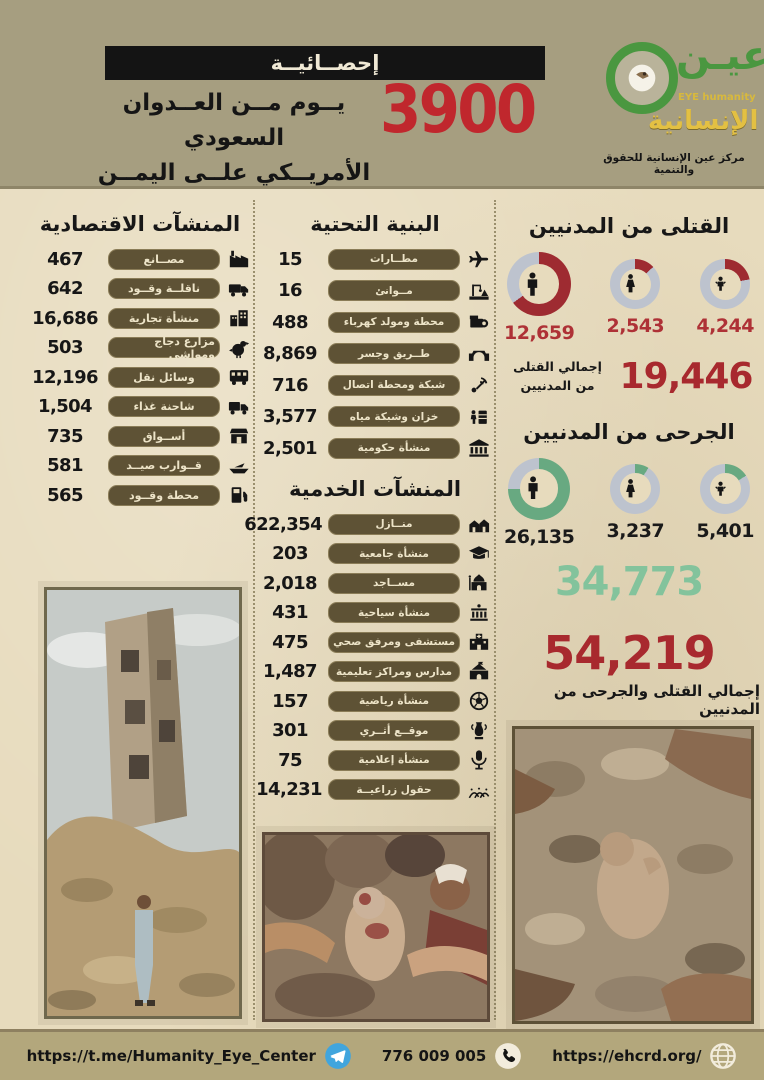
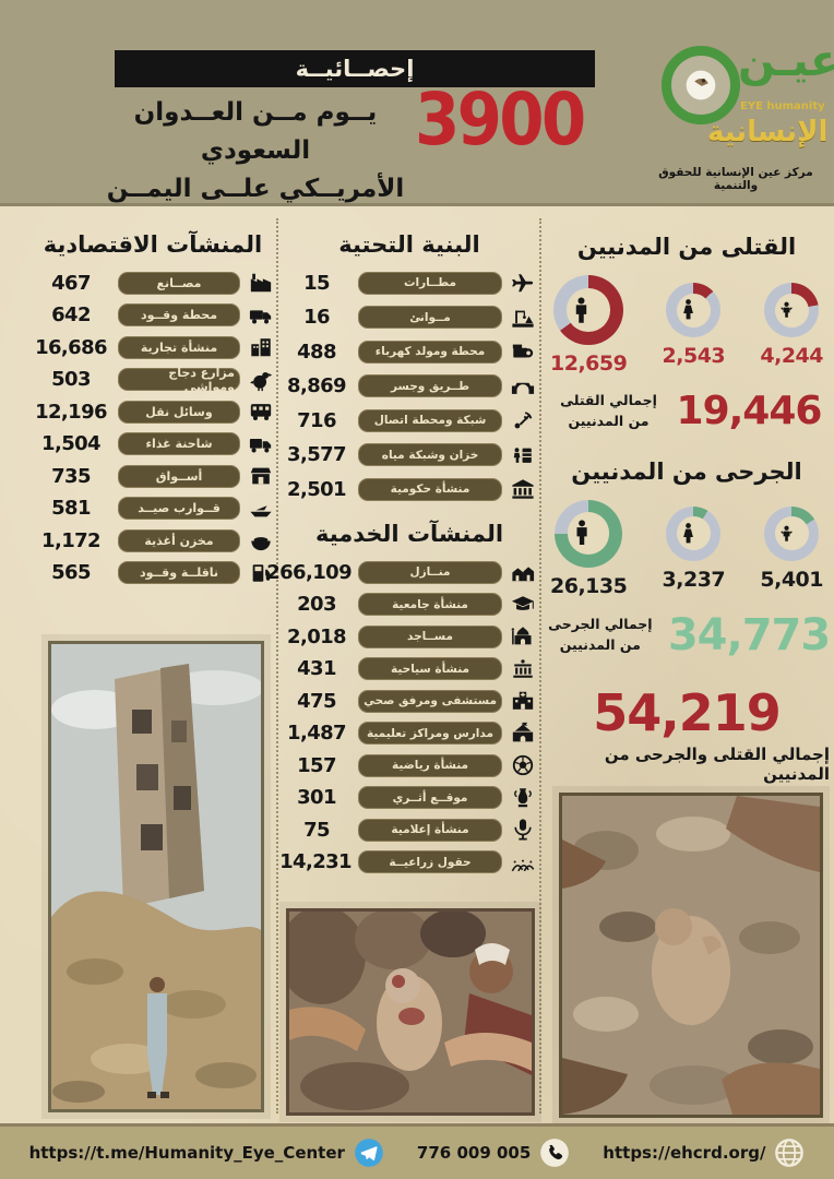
  إحصــائيــة
  3900
  يــوم مــن العــدوان السعودي
  الأمريــكي علــى اليمــن
  عيـن
  EYE humanity
  الإنسانية
  مركز عين الإنسانية للحقوق والتنمية
  المنشآت الاقتصادية
  مصــانع
  467
- ناقلــة وقــود
+ محطة وقــود
  642
  منشأة تجارية
  16,686
  مزارع دجاج ومواشي
  503
  وسائل نقل
  12,196
  شاحنة غذاء
  1,504
  أســواق
  735
  قــوارب صيــد
  581
+ مخزن أغذية
+ 1,172
- محطة وقــود
+ ناقلــة وقــود
  565
  البنية التحتية
  مطــارات
  15
  مــوانئ
  16
  محطة ومولد كهرباء
  488
  طــريق وجسر
  8,869
  شبكة ومحطة اتصال
  716
  خزان وشبكة مياه
  3,577
  منشأة حكومية
  2,501
  المنشآت الخدمية
  منــازل
- 622,354
+ 266,109
  منشأة جامعية
  203
  مســاجد
  2,018
  منشأة سياحية
  431
  مستشفى ومرفق صحي
  475
  مدارس ومراكز تعليمية
  1,487
  منشأة رياضية
  157
  موقــع أثــري
  301
  منشأة إعلامية
  75
  حقول زراعيــة
  14,231
  القتلى من المدنيين
  12,659
  2,543
  4,244
  19,446
  إجمالي القتلى من المدنيين
  الجرحى من المدنيين
  26,135
  3,237
  5,401
  34,773
+ إجمالي الجرحى من المدنيين
  54,219
  إجمالي القتلى والجرحى من المدنيين
  https://t.me/Humanity_Eye_Center
  776 009 005
  https://ehcrd.org/
